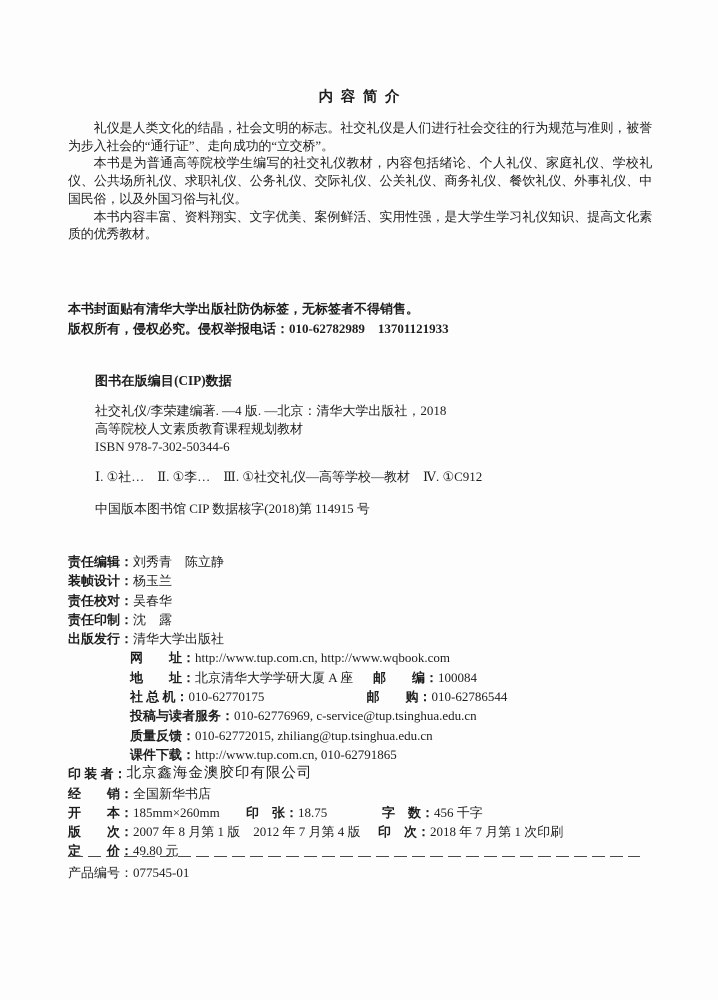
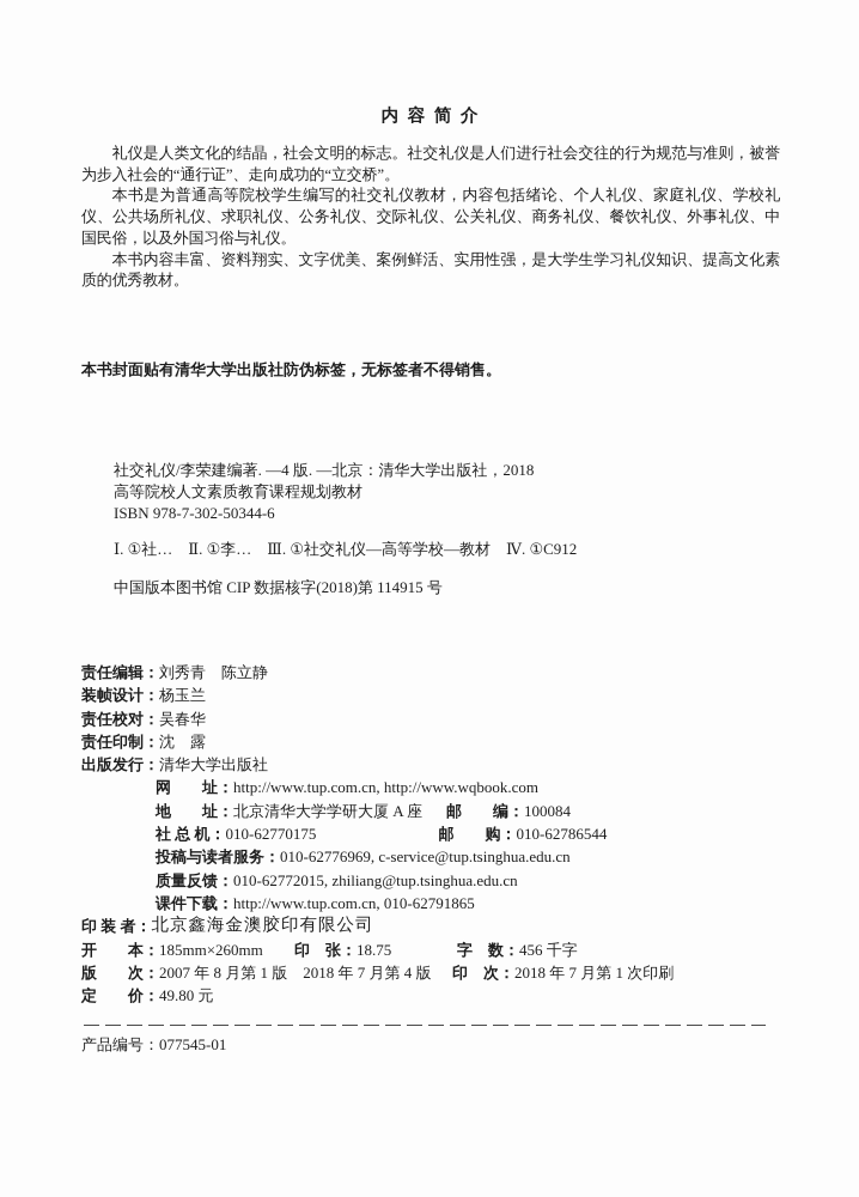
  内 容 简 介
  礼仪是人类文化的结晶，社会文明的标志。社交礼仪是人们进行社会交往的行为规范与准则，被誉为步入社会的“通行证”、走向成功的“立交桥”。
  本书是为普通高等院校学生编写的社交礼仪教材，内容包括绪论、个人礼仪、家庭礼仪、学校礼仪、公共场所礼仪、求职礼仪、公务礼仪、交际礼仪、公关礼仪、商务礼仪、餐饮礼仪、外事礼仪、中国民俗，以及外国习俗与礼仪。
  本书内容丰富、资料翔实、文字优美、案例鲜活、实用性强，是大学生学习礼仪知识、提高文化素质的优秀教材。
  本书封面贴有清华大学出版社防伪标签，无标签者不得销售。
- 版权所有，侵权必究。侵权举报电话：010-62782989 13701121933
- 图书在版编目(CIP)数据
  社交礼仪/李荣建编著. —4 版. —北京：清华大学出版社，2018
  高等院校人文素质教育课程规划教材
  ISBN 978-7-302-50344-6
  Ⅰ. ①社… Ⅱ. ①李… Ⅲ. ①社交礼仪—高等学校—教材 Ⅳ. ①C912
  中国版本图书馆 CIP 数据核字(2018)第 114915 号
  责任编辑：刘秀青 陈立静
  装帧设计：杨玉兰
  责任校对：吴春华
  责任印制：沈 露
  出版发行：清华大学出版社
  网 址：http://www.tup.com.cn, http://www.wqbook.com
  地 址：北京清华大学学研大厦 A 座 邮 编：100084
  社 总 机：010-62770175 邮 购：010-62786544
  投稿与读者服务：010-62776969, c-service@tup.tsinghua.edu.cn
  质量反馈：010-62772015, zhiliang@tup.tsinghua.edu.cn
  课件下载：http://www.tup.com.cn, 010-62791865
  印 装 者：北京鑫海金澳胶印有限公司
- 经 销：全国新华书店
  开 本：185mm×260mm 印 张：18.75 字 数：456 千字
- 版 次：2007 年 8 月第 1 版 2012 年 7 月第 4 版 印 次：2018 年 7 月第 1 次印刷
+ 版 次：2007 年 8 月第 1 版 2018 年 7 月第 4 版 印 次：2018 年 7 月第 1 次印刷
  定 价：49.80 元
  产品编号：077545-01
